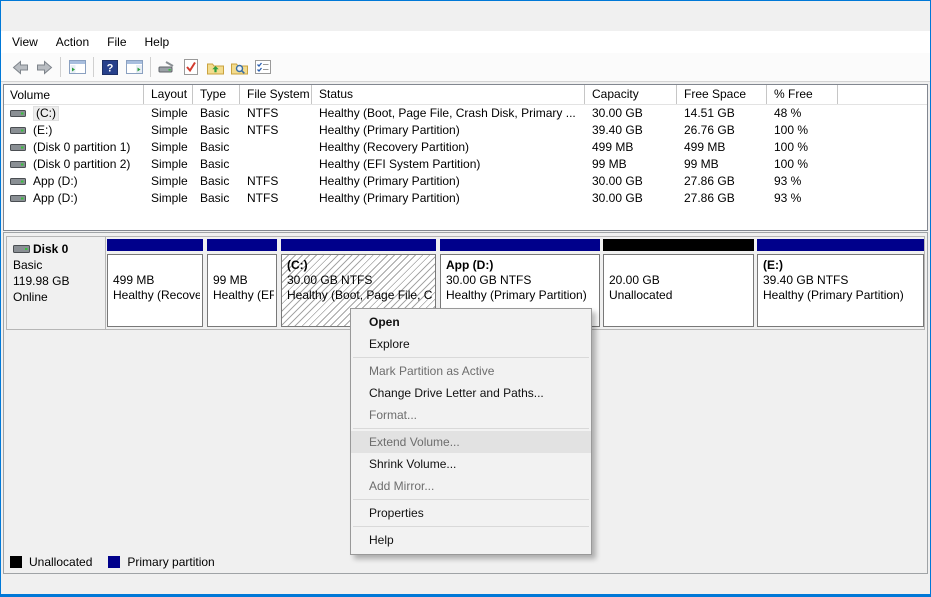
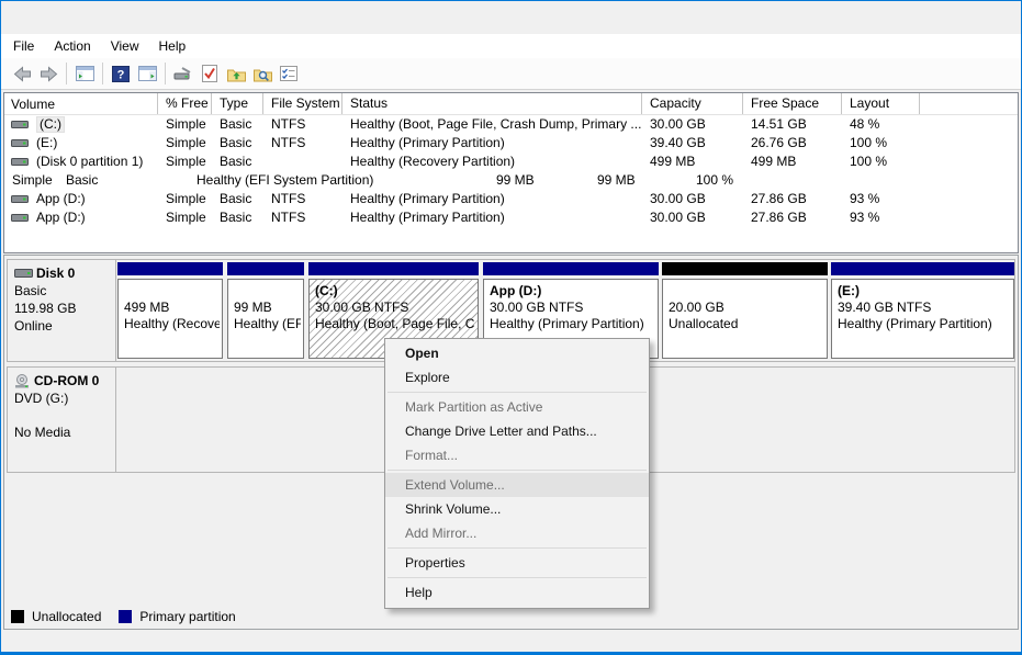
- View
+ File
  Action
- File
+ View
  Help
  ?
  Volume
- Layout
+ % Free
  Type
  File System
  Status
  Capacity
  Free Space
- % Free
+ Layout
  (C:)
  Simple
  Basic
  NTFS
- Healthy (Boot, Page File, Crash Disk, Primary ...
+ Healthy (Boot, Page File, Crash Dump, Primary ...
  30.00 GB
  14.51 GB
  48 %
  (E:)
  Simple
  Basic
  NTFS
  Healthy (Primary Partition)
  39.40 GB
  26.76 GB
  100 %
  (Disk 0 partition 1)
  Simple
  Basic
  Healthy (Recovery Partition)
  499 MB
  499 MB
  100 %
- (Disk 0 partition 2)
  Simple
  Basic
  Healthy (EFI System Partition)
  99 MB
  99 MB
  100 %
  App (D:)
  Simple
  Basic
  NTFS
  Healthy (Primary Partition)
  30.00 GB
  27.86 GB
  93 %
  App (D:)
  Simple
  Basic
  NTFS
  Healthy (Primary Partition)
  30.00 GB
  27.86 GB
  93 %
  Disk 0
  Basic
  119.98 GB
  Online
  499 MB
  99 MB
  (C:)
  30.00 GB NTFS
  App (D:)
  30.00 GB NTFS
  Healthy (Primary Partition)
  20.00 GB
  Unallocated
  (E:)
  39.40 GB NTFS
  Healthy (Primary Partition)
+ CD-ROM 0
+ DVD (G:)
+ No Media
  Unallocated
  Primary partition
  Open
  Explore
  Mark Partition as Active
  Change Drive Letter and Paths...
  Format...
  Extend Volume...
  Shrink Volume...
  Add Mirror...
  Properties
  Help
